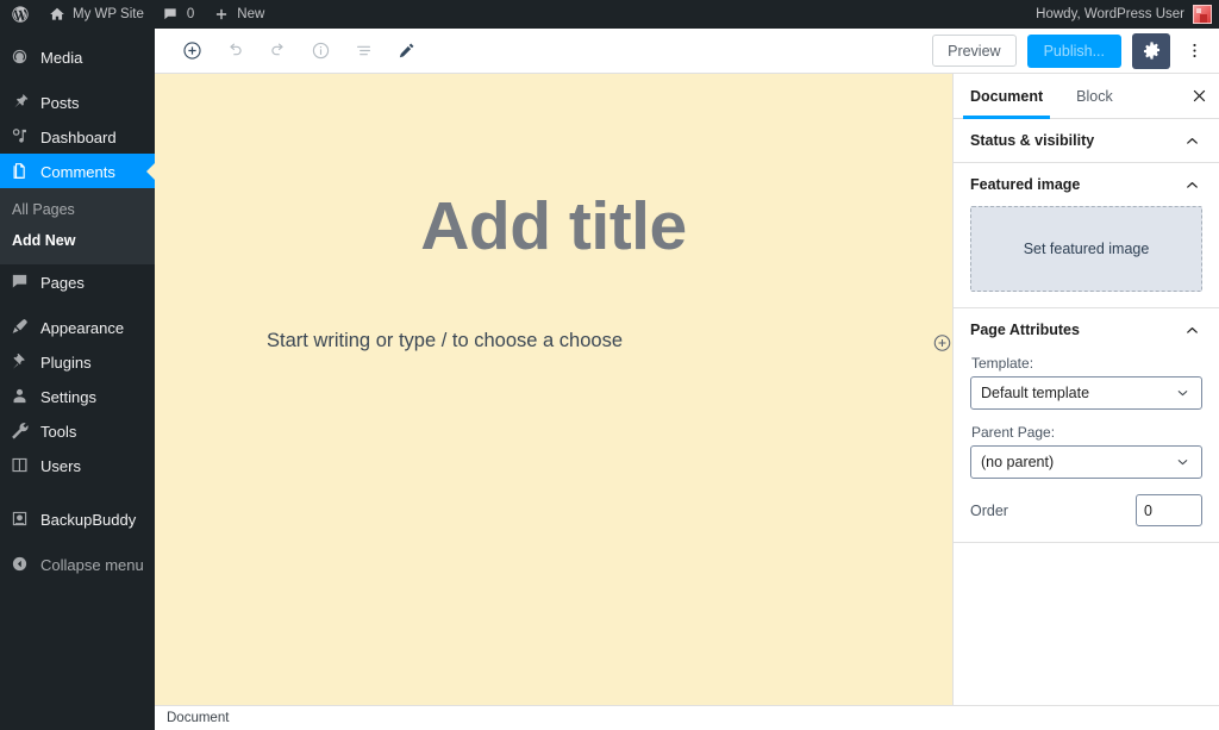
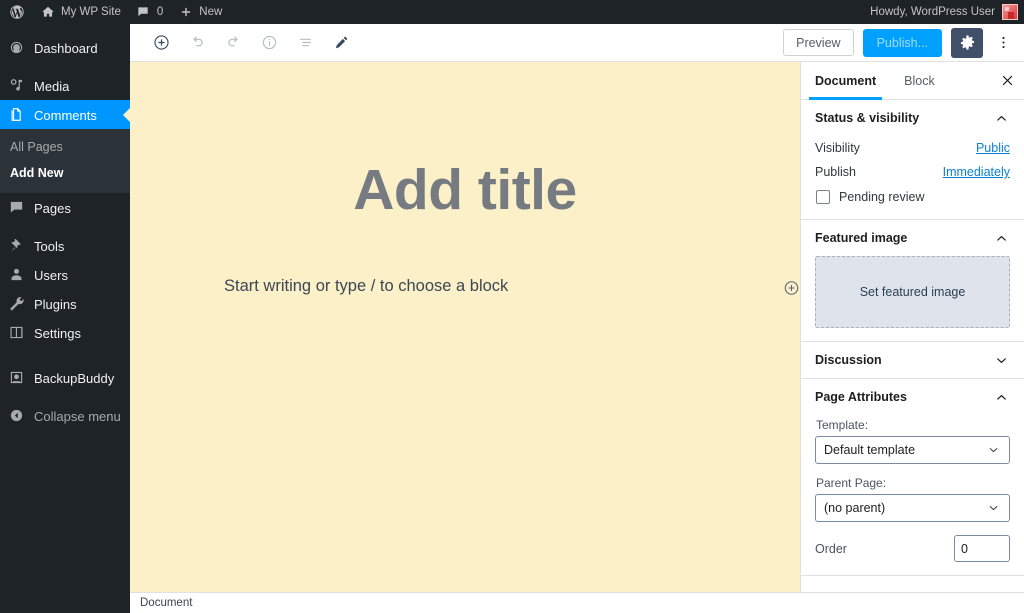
  My WP Site
  0
  New
  Howdy, WordPress User
- Media
+ Dashboard
- Posts
- Dashboard
+ Media
  Comments
  All Pages
  Add New
  Pages
- Appearance
- Plugins
+ Tools
- Settings
+ Users
- Tools
+ Plugins
- Users
+ Settings
  BackupBuddy
  Collapse menu
  Preview
  Publish...
  Add title
- Start writing or type / to choose a choose
+ Start writing or type / to choose a block
  Document
  Block
  Status & visibility
+ Visibility
+ Public
+ Publish
+ Immediately
+ Pending review
  Featured image
  Set featured image
+ Discussion
  Page Attributes
  Template:
  Default template
  Parent Page:
  (no parent)
  Order
  0
  Document
